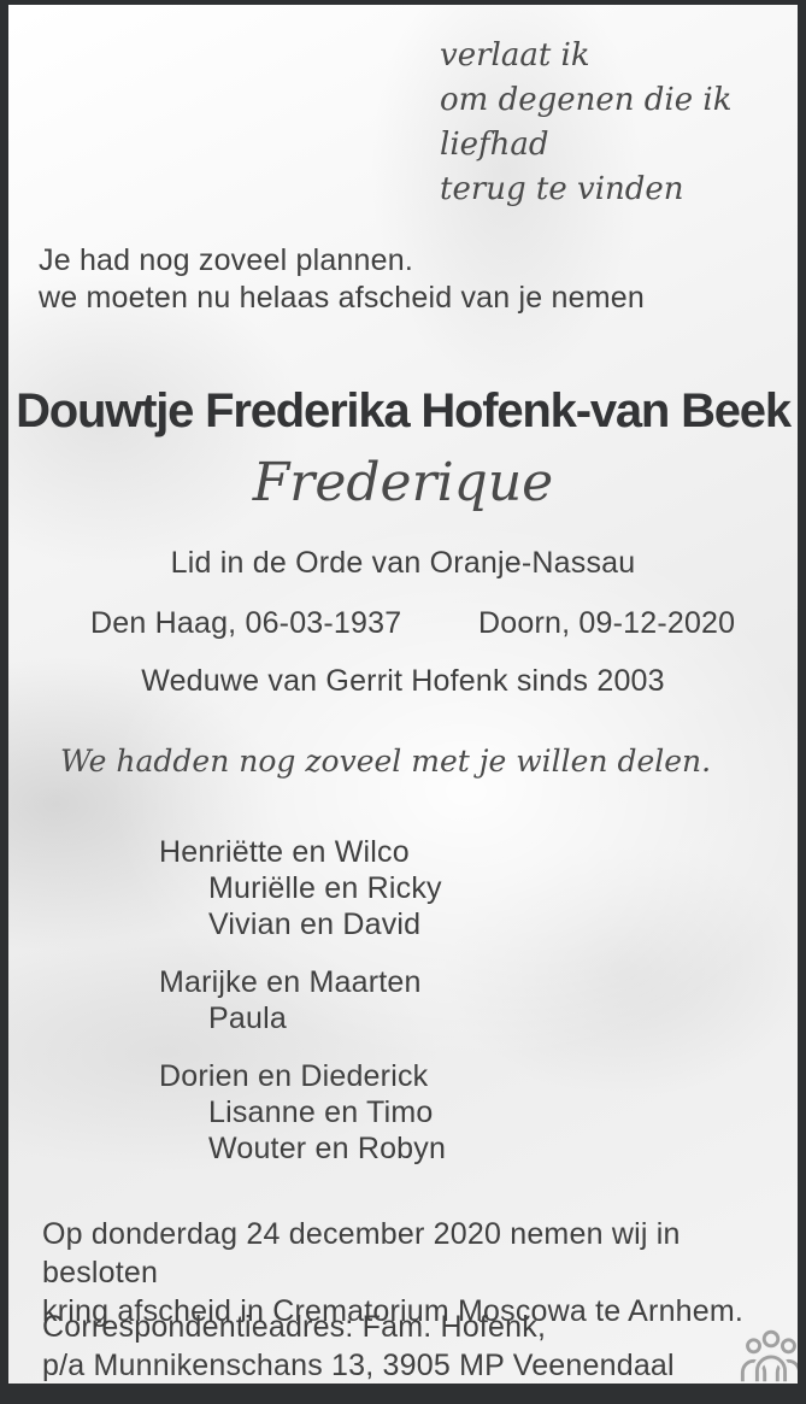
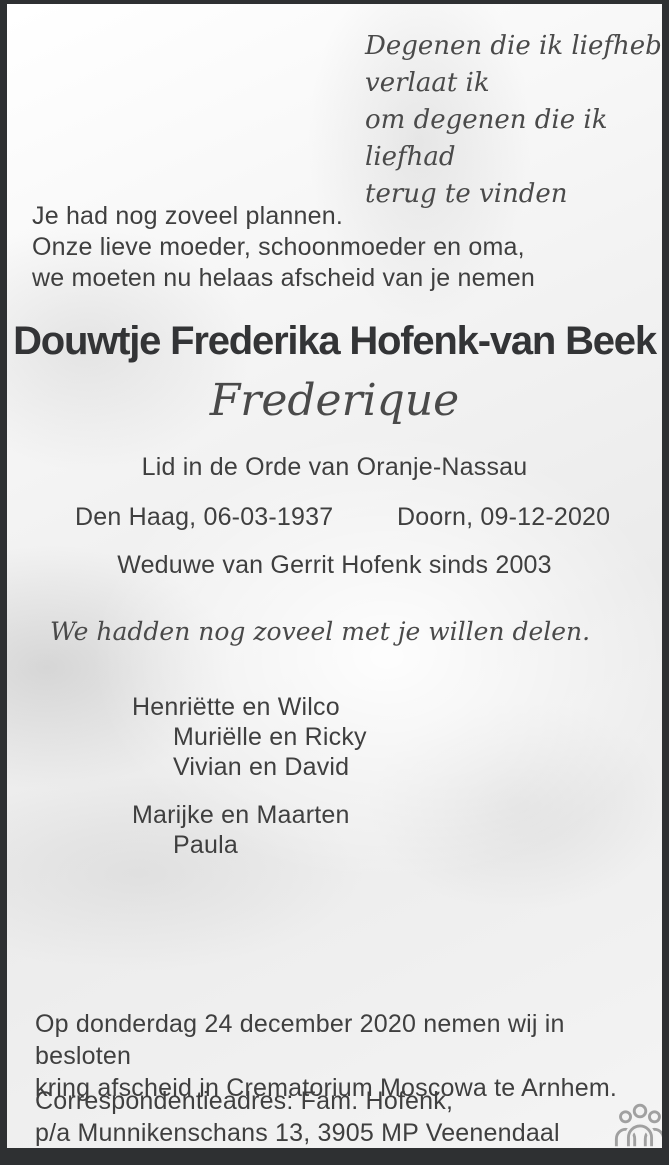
+ Degenen die ik liefheb
  verlaat ik
  om degenen die ik liefhad
  terug te vinden
  Je had nog zoveel plannen.
+ Onze lieve moeder, schoonmoeder en oma,
  we moeten nu helaas afscheid van je nemen
  Douwtje Frederika Hofenk-van Beek
  Frederique
  Lid in de Orde van Oranje-Nassau
  Den Haag, 06-03-1937
  Doorn, 09-12-2020
  Weduwe van Gerrit Hofenk sinds 2003
  We hadden nog zoveel met je willen delen.
  Henriëtte en Wilco
  Muriëlle en Ricky
  Vivian en David
  Marijke en Maarten
  Paula
- Dorien en Diederick
- Lisanne en Timo
- Wouter en Robyn
  Op donderdag 24 december 2020 nemen wij in besloten
  kring afscheid in Crematorium Moscowa te Arnhem.
  Correspondentieadres: Fam. Hofenk,
  p/a Munnikenschans 13, 3905 MP Veenendaal
